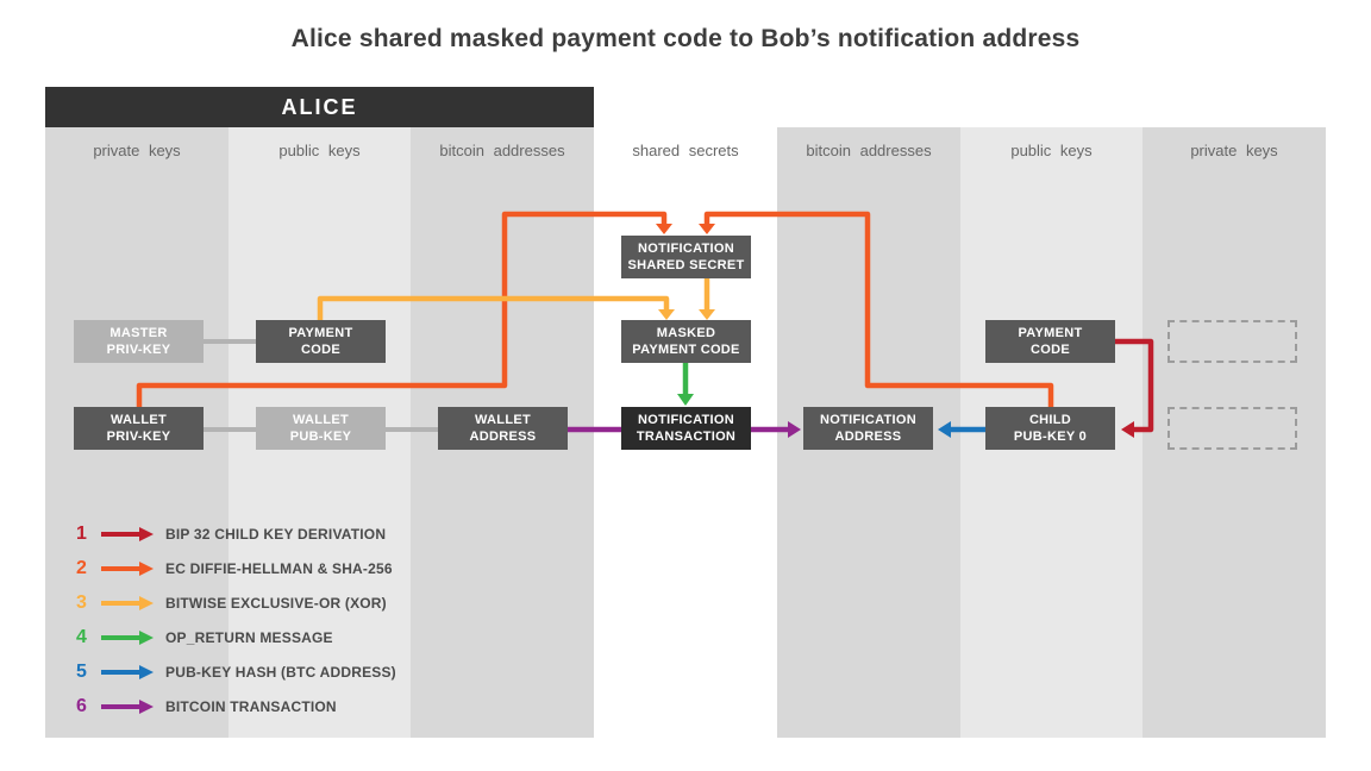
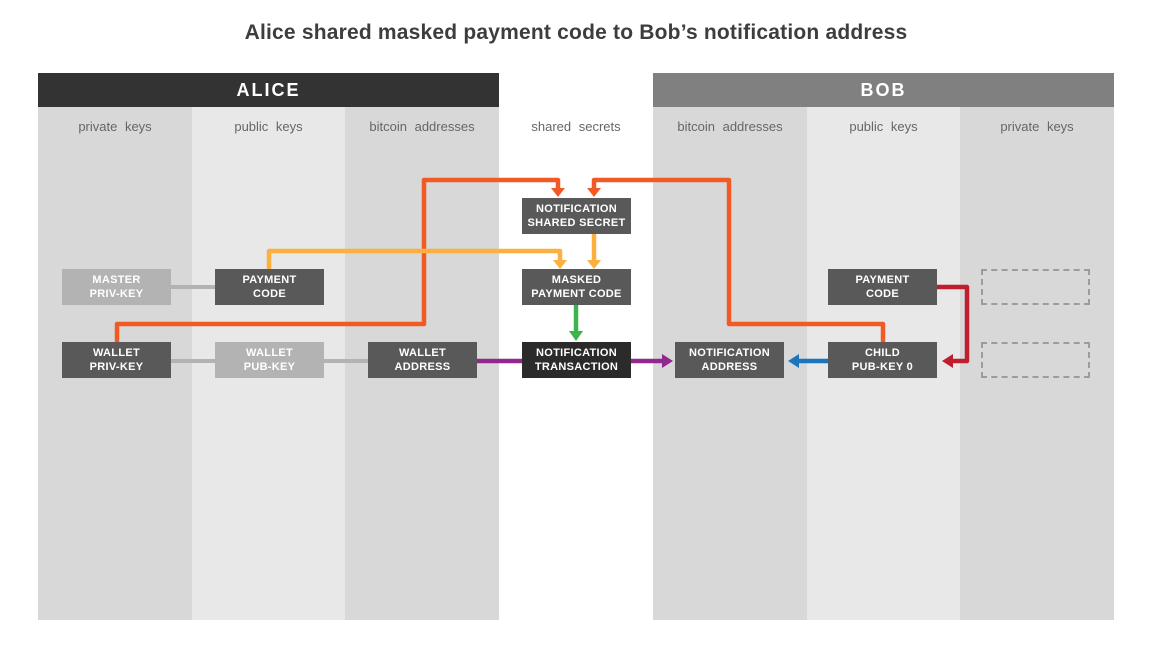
  Alice shared masked payment code to Bob’s notification address
  ALICE
+ BOB
  private keys
  public keys
  bitcoin addresses
  shared secrets
  bitcoin addresses
  public keys
  private keys
  MASTER
  PRIV-KEY
  PAYMENT
  CODE
  WALLET
  PRIV-KEY
  WALLET
  PUB-KEY
  WALLET
  ADDRESS
  NOTIFICATION
  SHARED SECRET
  MASKED
  PAYMENT CODE
  NOTIFICATION
  TRANSACTION
  NOTIFICATION
  ADDRESS
  CHILD
  PUB-KEY 0
  PAYMENT
  CODE
- 1
- BIP 32 CHILD KEY DERIVATION
- 2
- EC DIFFIE-HELLMAN & SHA-256
- 3
- BITWISE EXCLUSIVE-OR (XOR)
- 4
- OP_RETURN MESSAGE
- 5
- PUB-KEY HASH (BTC ADDRESS)
- 6
- BITCOIN TRANSACTION
